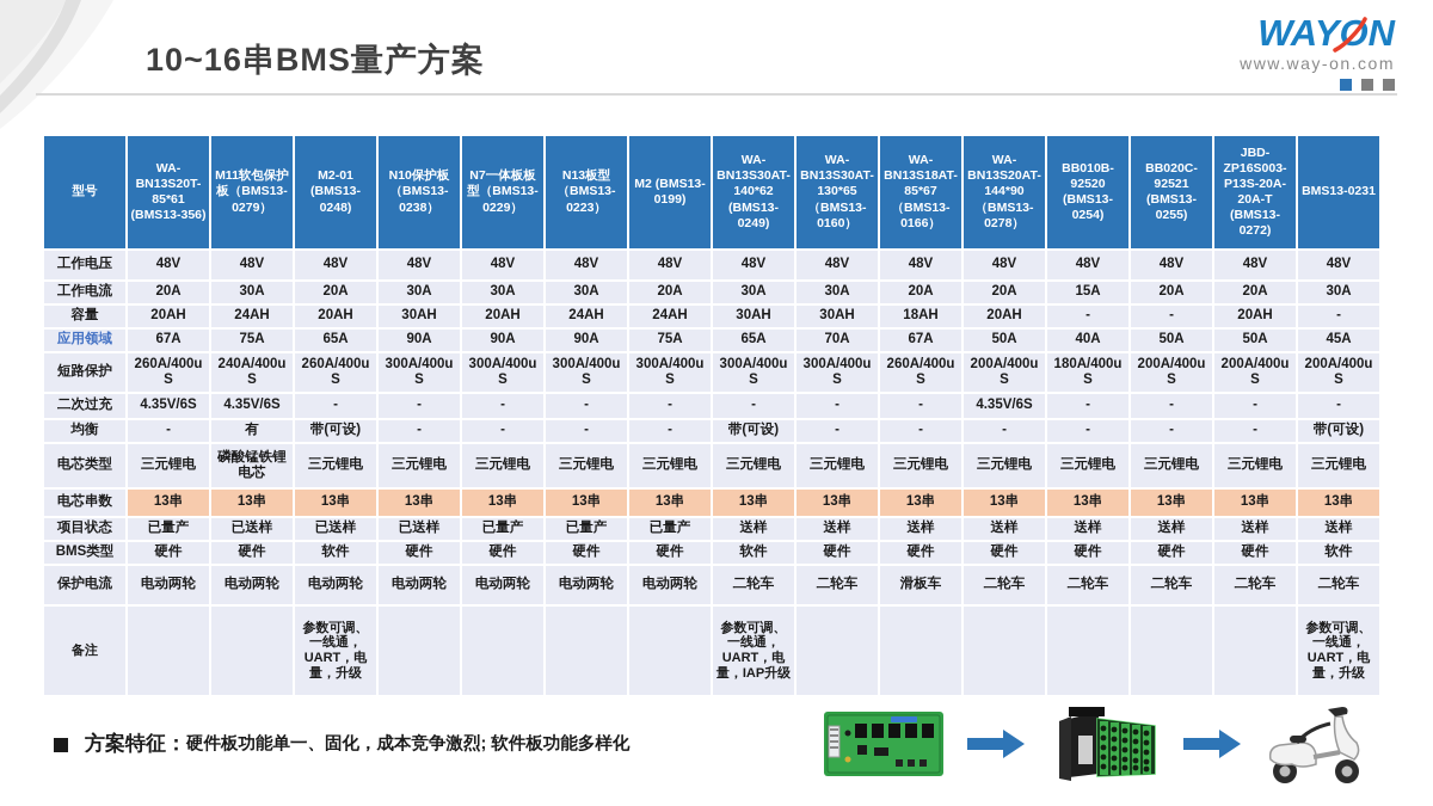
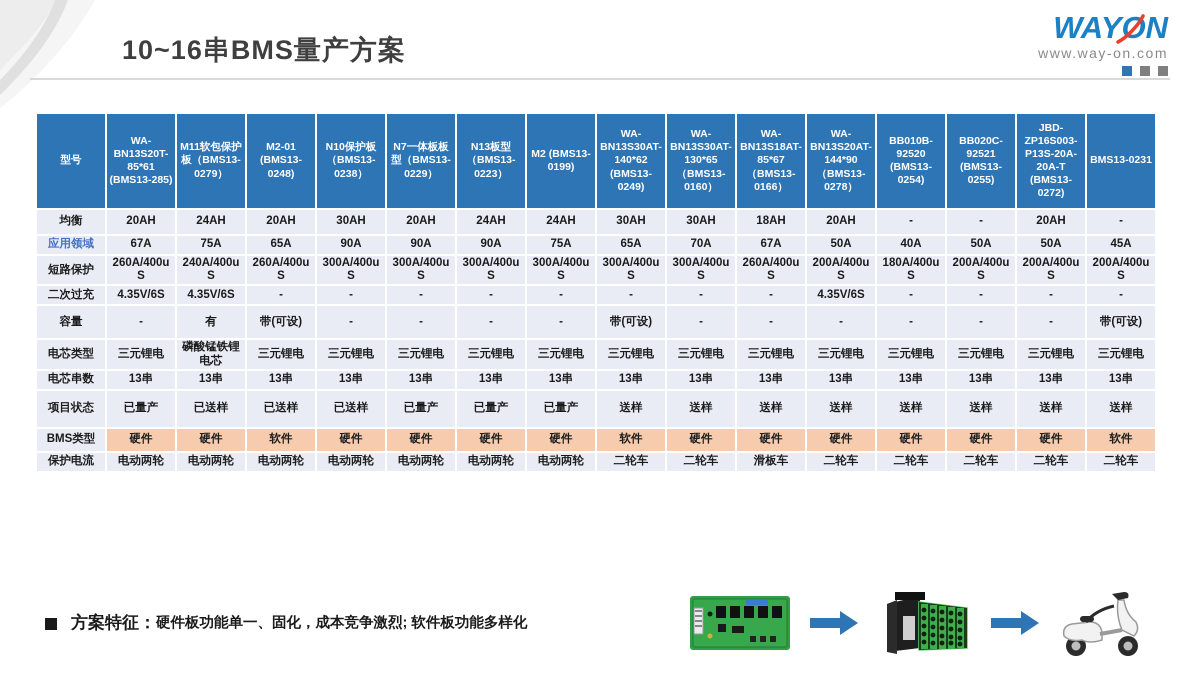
  10~16串BMS量产方案
  WAYN
  www.way-on.com
- 型号	WA-BN13S20T-85*61 (BMS13-356)	M11软包保护板（BMS13-0279）	M2-01 (BMS13-0248)	N10保护板（BMS13-0238）	N7一体板板型（BMS13-0229）	N13板型（BMS13-0223）	M2 (BMS13-0199)	WA-BN13S30AT-140*62 (BMS13-0249)	WA-BN13S30AT-130*65 （BMS13-0160）	WA-BN13S18AT-85*67（BMS13-0166）	WA-BN13S20AT-144*90（BMS13-0278）	BB010B-92520 (BMS13-0254)	BB020C-92521 (BMS13-0255)	JBD-ZP16S003-P13S-20A-20A-T (BMS13-0272)	BMS13-0231
+ 型号	WA-BN13S20T-85*61 (BMS13-285)	M11软包保护板（BMS13-0279）	M2-01 (BMS13-0248)	N10保护板（BMS13-0238）	N7一体板板型（BMS13-0229）	N13板型（BMS13-0223）	M2 (BMS13-0199)	WA-BN13S30AT-140*62 (BMS13-0249)	WA-BN13S30AT-130*65 （BMS13-0160）	WA-BN13S18AT-85*67（BMS13-0166）	WA-BN13S20AT-144*90（BMS13-0278）	BB010B-92520 (BMS13-0254)	BB020C-92521 (BMS13-0255)	JBD-ZP16S003-P13S-20A-20A-T (BMS13-0272)	BMS13-0231
- 工作电压	48V	48V	48V	48V	48V	48V	48V	48V	48V	48V	48V	48V	48V	48V	48V
- 工作电流	20A	30A	20A	30A	30A	30A	20A	30A	30A	20A	20A	15A	20A	20A	30A
- 容量	20AH	24AH	20AH	30AH	20AH	24AH	24AH	30AH	30AH	18AH	20AH	-	-	20AH	-
+ 均衡	20AH	24AH	20AH	30AH	20AH	24AH	24AH	30AH	30AH	18AH	20AH	-	-	20AH	-
  应用领域	67A	75A	65A	90A	90A	90A	75A	65A	70A	67A	50A	40A	50A	50A	45A
  短路保护	260A/400uS	240A/400uS	260A/400uS	300A/400uS	300A/400uS	300A/400uS	300A/400uS	300A/400uS	300A/400uS	260A/400uS	200A/400uS	180A/400uS	200A/400uS	200A/400uS	200A/400uS
  二次过充	4.35V/6S	4.35V/6S	-	-	-	-	-	-	-	-	4.35V/6S	-	-	-	-
- 均衡	-	有	带(可设)	-	-	-	-	带(可设)	-	-	-	-	-	-	带(可设)
+ 容量	-	有	带(可设)	-	-	-	-	带(可设)	-	-	-	-	-	-	带(可设)
  电芯类型	三元锂电	磷酸锰铁锂电芯	三元锂电	三元锂电	三元锂电	三元锂电	三元锂电	三元锂电	三元锂电	三元锂电	三元锂电	三元锂电	三元锂电	三元锂电	三元锂电
  电芯串数	13串	13串	13串	13串	13串	13串	13串	13串	13串	13串	13串	13串	13串	13串	13串
  项目状态	已量产	已送样	已送样	已送样	已量产	已量产	已量产	送样	送样	送样	送样	送样	送样	送样	送样
  BMS类型	硬件	硬件	软件	硬件	硬件	硬件	硬件	软件	硬件	硬件	硬件	硬件	硬件	硬件	软件
  保护电流	电动两轮	电动两轮	电动两轮	电动两轮	电动两轮	电动两轮	电动两轮	二轮车	二轮车	滑板车	二轮车	二轮车	二轮车	二轮车	二轮车
- 备注			参数可调、一线通，UART，电量，升级					参数可调、一线通，UART，电量，IAP升级							参数可调、一线通，UART，电量，升级
  方案特征：
  硬件板功能单一、固化，成本竞争激烈; 软件板功能多样化
